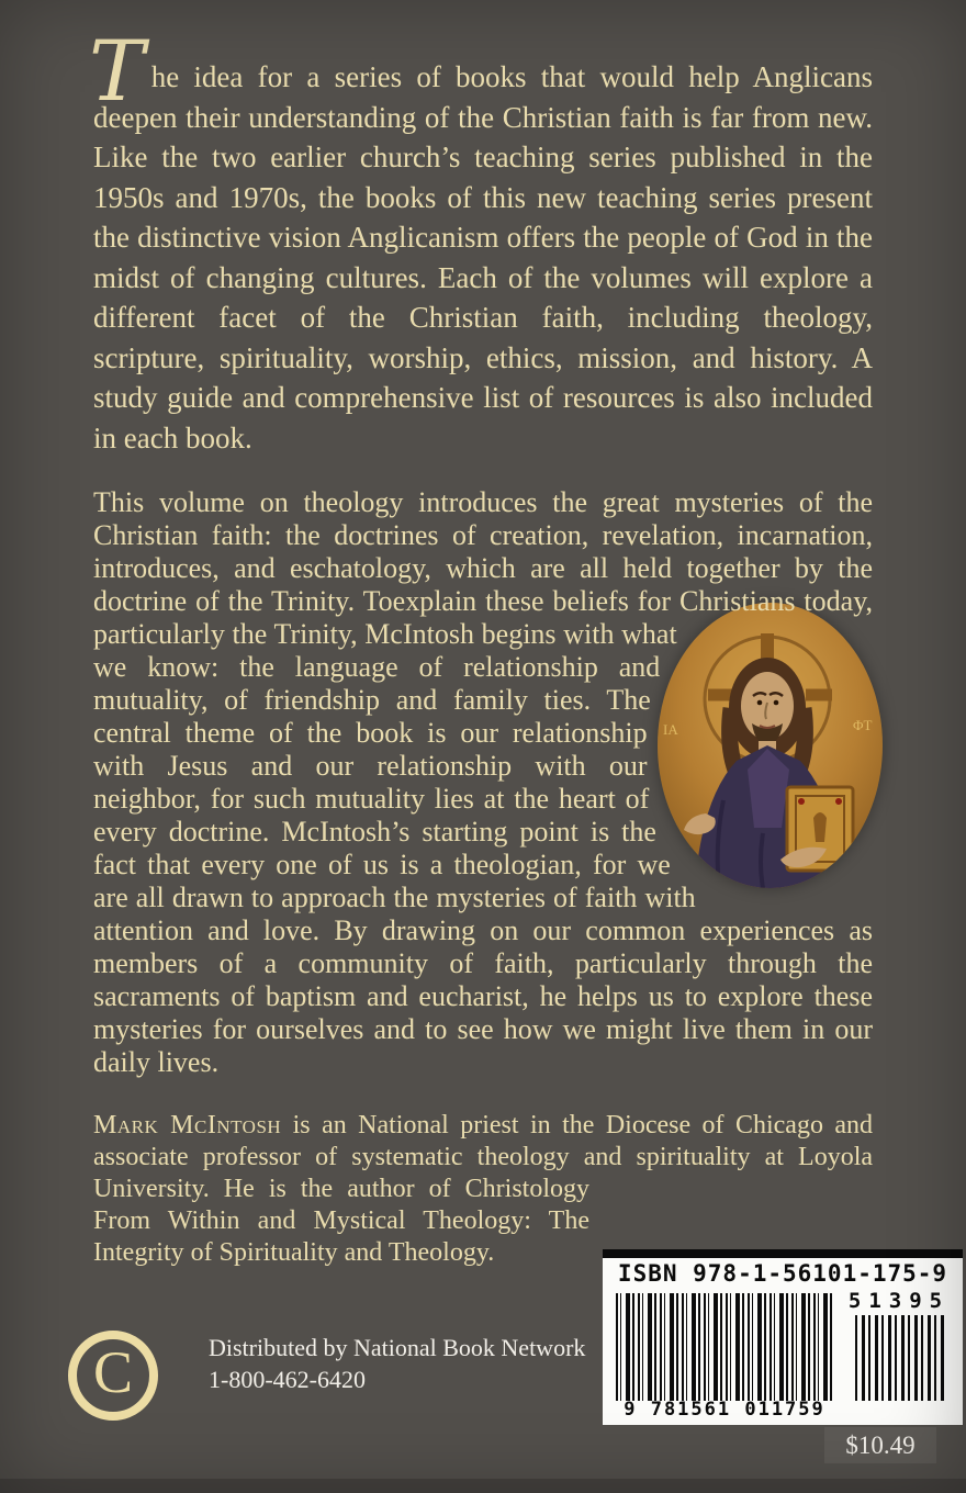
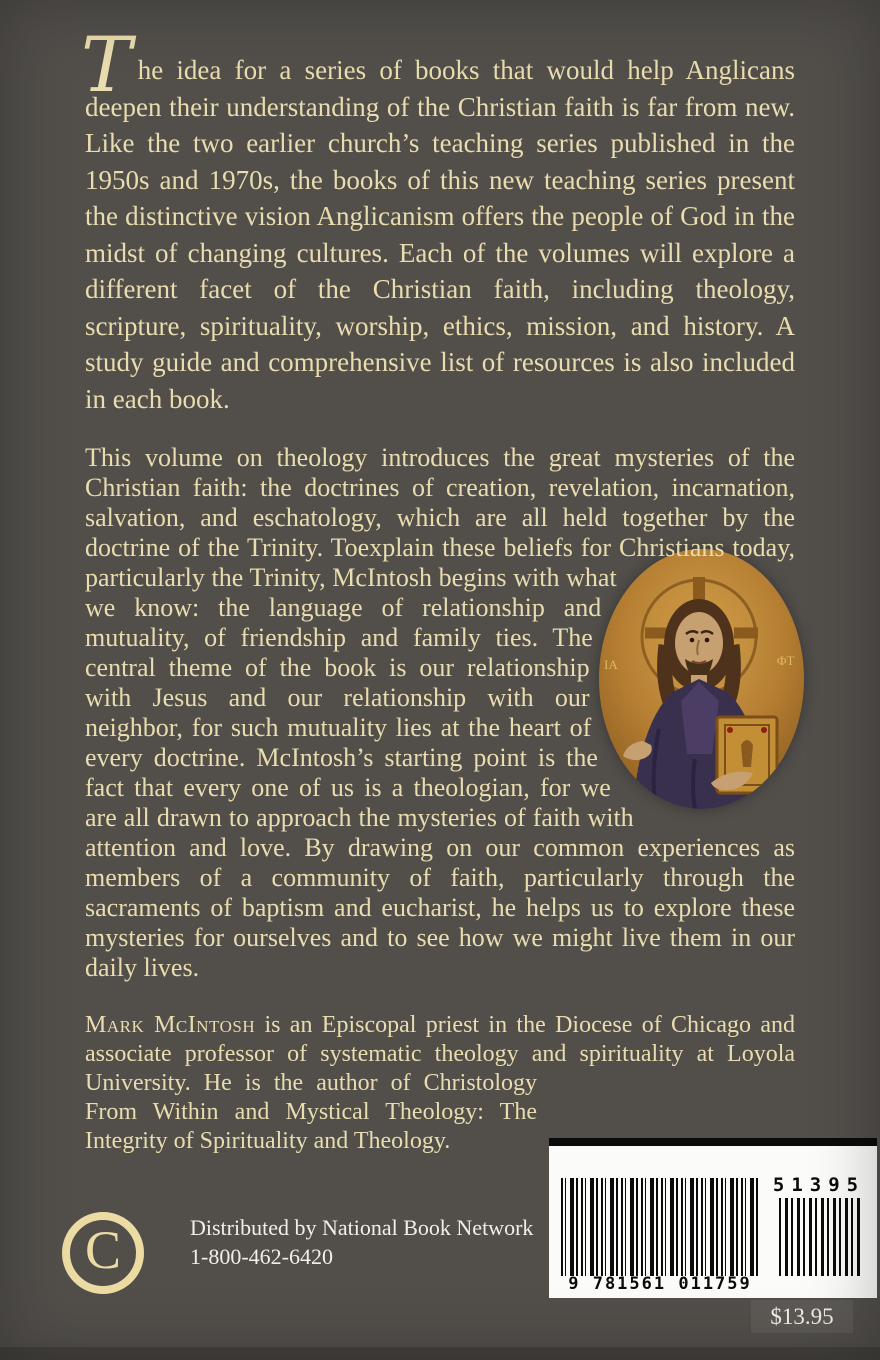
  he idea for a series of books that would help Anglicans deepen their understanding of the Christian faith is far from new. Like the two earlier church’s teaching series published in the 1950s and 1970s, the books of this new teaching series present the distinctive vision Anglicanism offers the people of God in the midst of changing cultures. Each of the volumes will explore a different facet of the Christian faith, including theology, scripture, spirituality, worship, ethics, mission, and history. A study guide and comprehensive list of resources is also included in each book.
- This volume on theology introduces the great mysteries of the Christian faith: the doctrines of creation, revelation, incarnation, introduces, and eschatology, which are all held together by the doctrine of the Trinity. To
+ This volume on theology introduces the great mysteries of the Christian faith: the doctrines of creation, revelation, incarnation, salvation, and eschatology, which are all held together by the doctrine of the Trinity. To
  IA
  ΦT
  explain these beliefs for Christians today, particularly the Trinity, McIntosh begins with what we know: the language of relationship and mutuality, of friendship and family ties. The central theme of the book is our relationship with Jesus and our relationship with our neighbor, for such mutuality lies at the heart of every doctrine. McIntosh’s starting point is the fact that every one of us is a theologian, for we are all drawn to approach the mysteries of faith with attention and love. By drawing on our common experiences as members of a community of faith, particularly through the sacraments of baptism and eucharist, he helps us to explore these mysteries for ourselves and to see how we might live them in our daily lives.
- Mark McIntosh is an National priest in the Diocese of Chicago and associate professor of systematic theology and spirituality at Loyola University. He is the author of Christology From Within and Mystical Theology: The Integrity of Spirituality and Theology.
+ Mark McIntosh is an Episcopal priest in the Diocese of Chicago and associate professor of systematic theology and spirituality at Loyola University. He is the author of Christology From Within and Mystical Theology: The Integrity of Spirituality and Theology.
- ISBN 978-1-56101-175-9
  9 781561 011759
  51395
- $10.49
+ $13.95
  C
  Distributed by National Book Network
  1-800-462-6420
